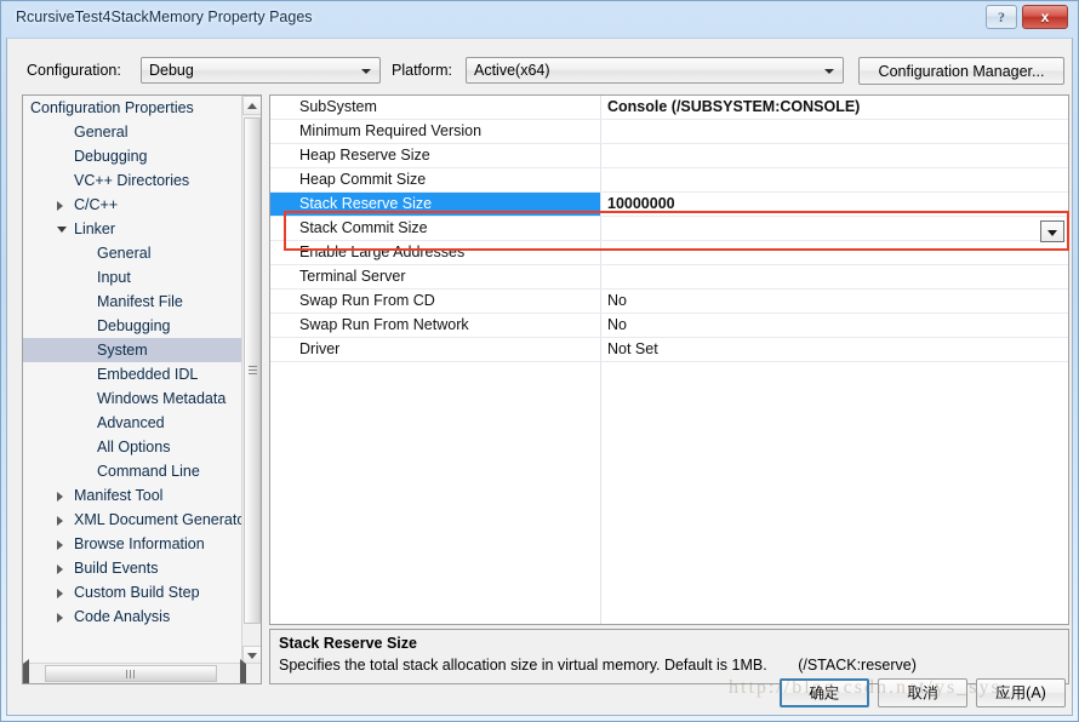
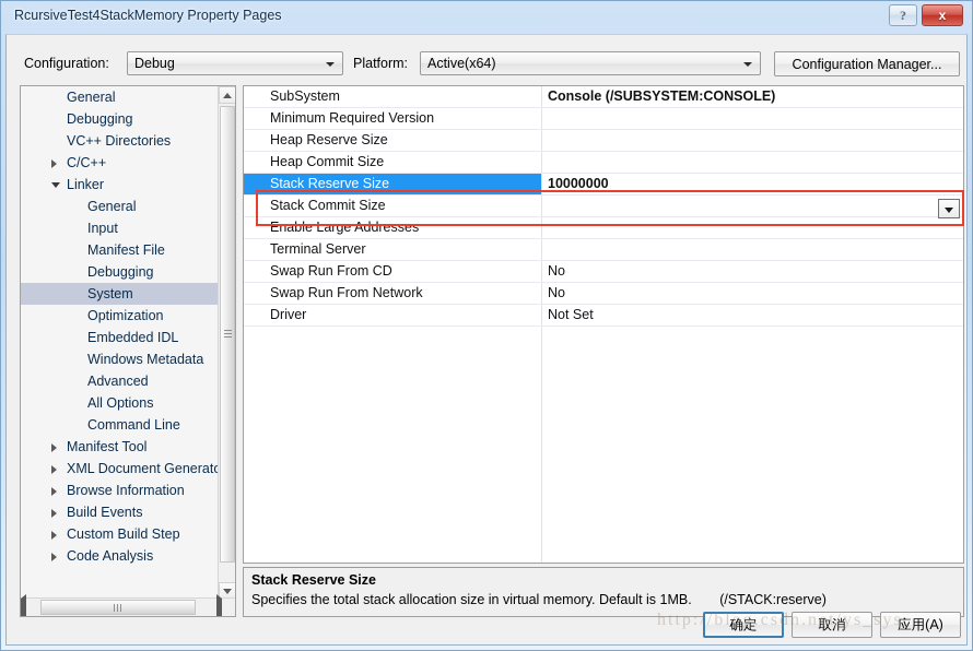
  RcursiveTest4StackMemory Property Pages
  ?
  x
  Configuration:
  Debug
  Platform:
  Active(x64)
  Configuration Manager...
- Configuration Properties
  General
  Debugging
  VC++ Directories
  C/C++
  Linker
  General
  Input
  Manifest File
  Debugging
  System
+ Optimization
  Embedded IDL
  Windows Metadata
  Advanced
  All Options
  Command Line
  Manifest Tool
  XML Document Generat
  Browse Information
  Build Events
  Custom Build Step
  Code Analysis
  SubSystem
  Console (/SUBSYSTEM:CONSOLE)
  Minimum Required Version
  Heap Reserve Size
  Heap Commit Size
  Stack Reserve Size
  10000000
  Stack Commit Size
  Enable Large Addresses
  Terminal Server
  Swap Run From CD
  No
  Swap Run From Network
  No
  Driver
  Not Set
  Stack Reserve Size
  Specifies the total stack allocation size in virtual memory. Default is 1MB. (/STACK:reserve)
  确定
  取消
  应用(A)
  http://blog.csdn.net/ys_sys
